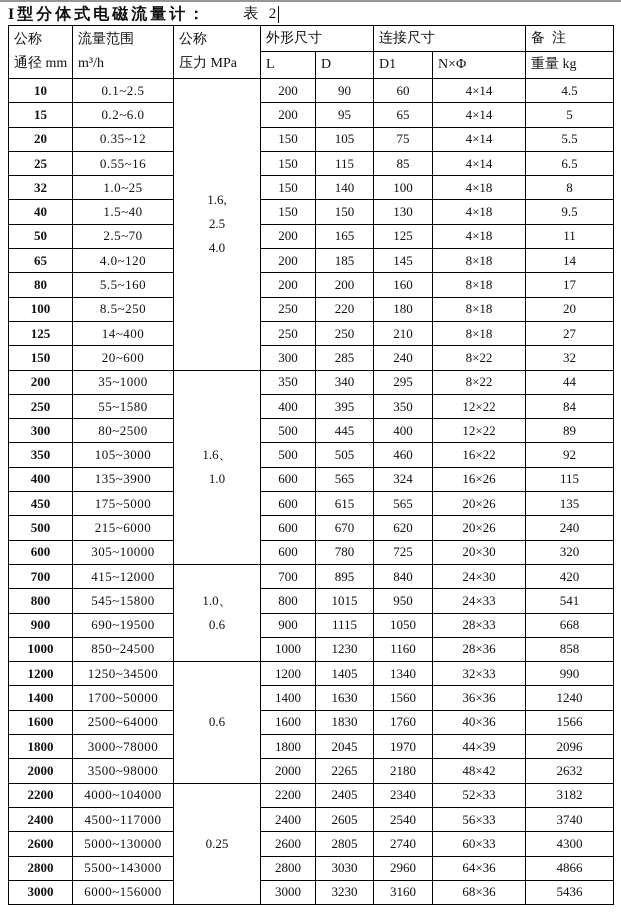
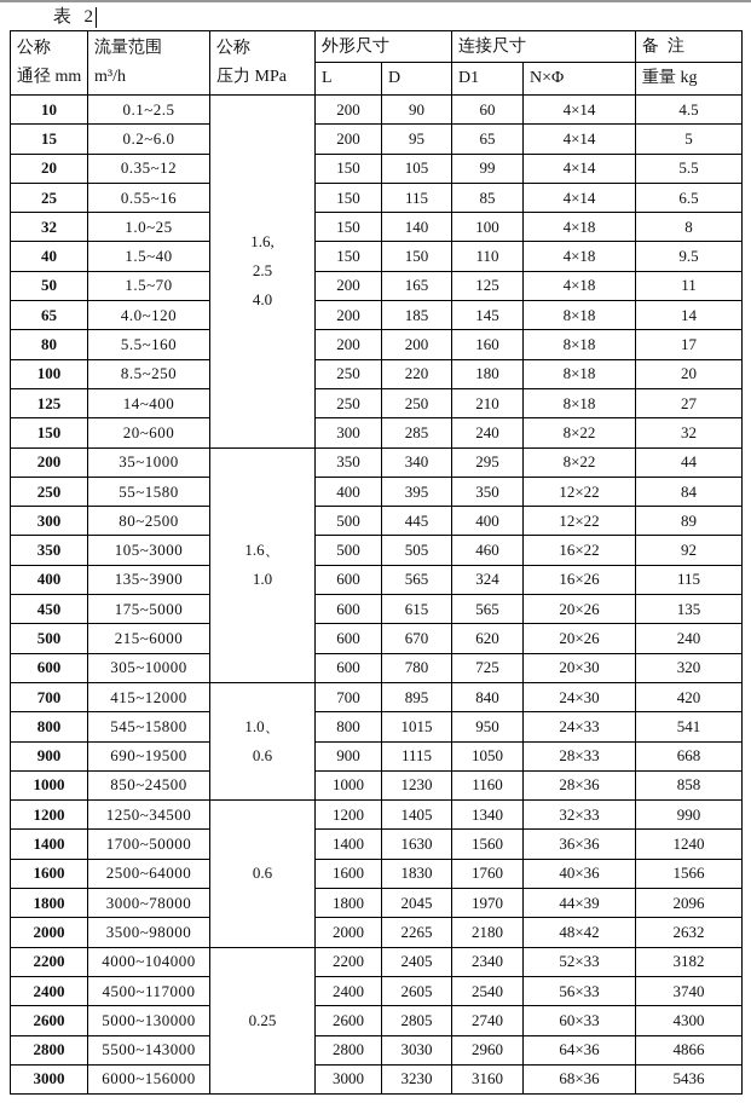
- I型分体式电磁流量计：
  表 2
  公称 通径 mm	流量范围 m³/h	公称 压力 MPa	外形尺寸	连接尺寸	备 注
  L	D	D1	N×Φ	重量 kg
  10	0.1~2.5	1.6,2.54.0	200	90	60	4×14	4.5
  15	0.2~6.0	200	95	65	4×14	5
- 20	0.35~12	150	105	75	4×14	5.5
+ 20	0.35~12	150	105	99	4×14	5.5
  25	0.55~16	150	115	85	4×14	6.5
  32	1.0~25	150	140	100	4×18	8
- 40	1.5~40	150	150	130	4×18	9.5
+ 40	1.5~40	150	150	110	4×18	9.5
- 50	2.5~70	200	165	125	4×18	11
+ 50	1.5~70	200	165	125	4×18	11
  65	4.0~120	200	185	145	8×18	14
  80	5.5~160	200	200	160	8×18	17
  100	8.5~250	250	220	180	8×18	20
  125	14~400	250	250	210	8×18	27
  150	20~600	300	285	240	8×22	32
  200	35~1000	1.6、1.0	350	340	295	8×22	44
  250	55~1580	400	395	350	12×22	84
  300	80~2500	500	445	400	12×22	89
  350	105~3000	500	505	460	16×22	92
  400	135~3900	600	565	324	16×26	115
  450	175~5000	600	615	565	20×26	135
  500	215~6000	600	670	620	20×26	240
  600	305~10000	600	780	725	20×30	320
  700	415~12000	1.0、0.6	700	895	840	24×30	420
  800	545~15800	800	1015	950	24×33	541
  900	690~19500	900	1115	1050	28×33	668
  1000	850~24500	1000	1230	1160	28×36	858
  1200	1250~34500	0.6	1200	1405	1340	32×33	990
  1400	1700~50000	1400	1630	1560	36×36	1240
  1600	2500~64000	1600	1830	1760	40×36	1566
  1800	3000~78000	1800	2045	1970	44×39	2096
  2000	3500~98000	2000	2265	2180	48×42	2632
  2200	4000~104000	0.25	2200	2405	2340	52×33	3182
  2400	4500~117000	2400	2605	2540	56×33	3740
  2600	5000~130000	2600	2805	2740	60×33	4300
  2800	5500~143000	2800	3030	2960	64×36	4866
  3000	6000~156000	3000	3230	3160	68×36	5436
